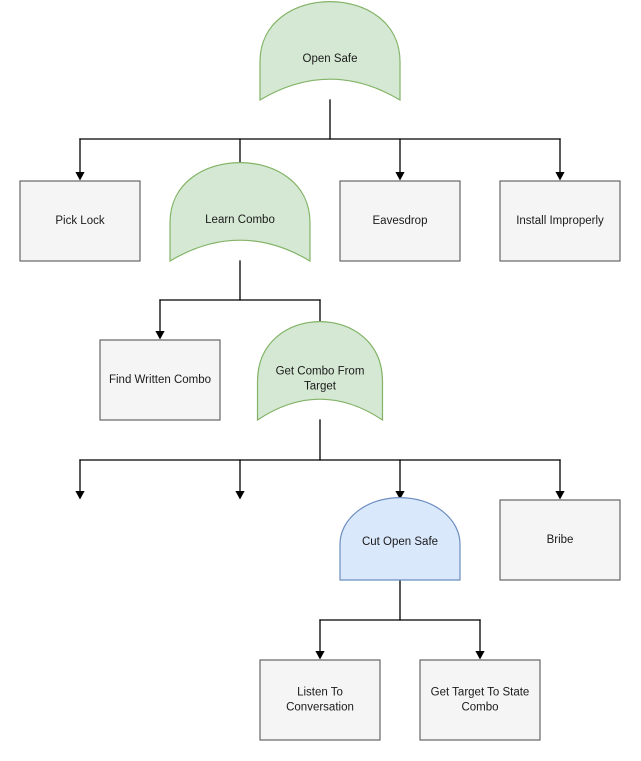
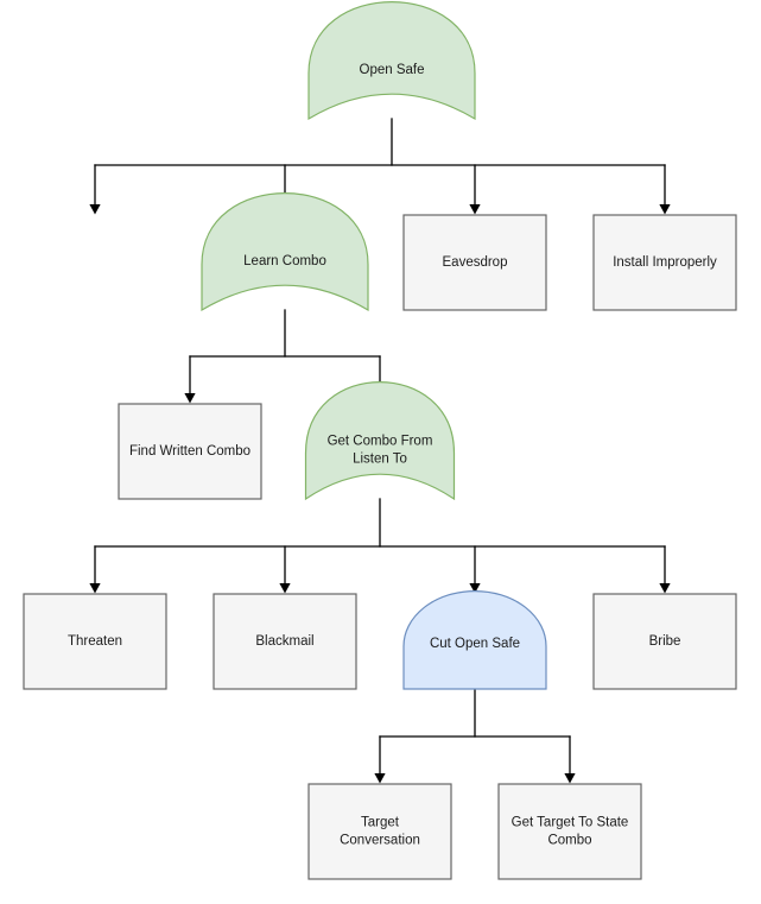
  Open Safe
- Pick Lock
  Learn Combo
  Eavesdrop
  Install Improperly
  Find Written Combo
- Get Combo From Target
+ Get Combo From Listen To
+ Threaten
+ Blackmail
  Cut Open Safe
  Bribe
- Listen To Conversation
+ Target Conversation
  Get Target To State Combo
